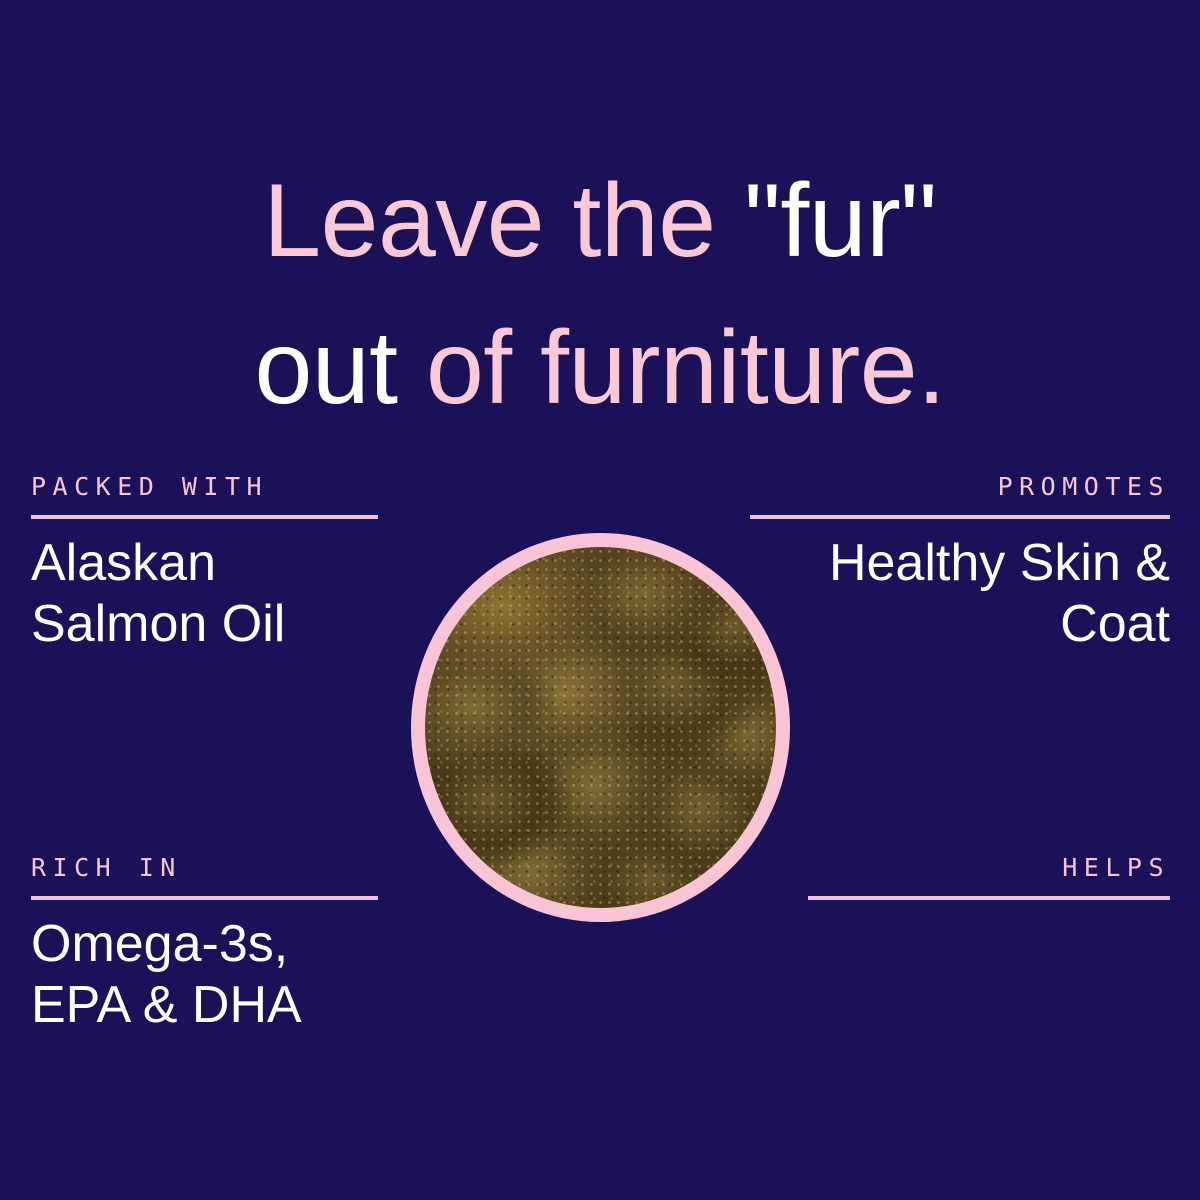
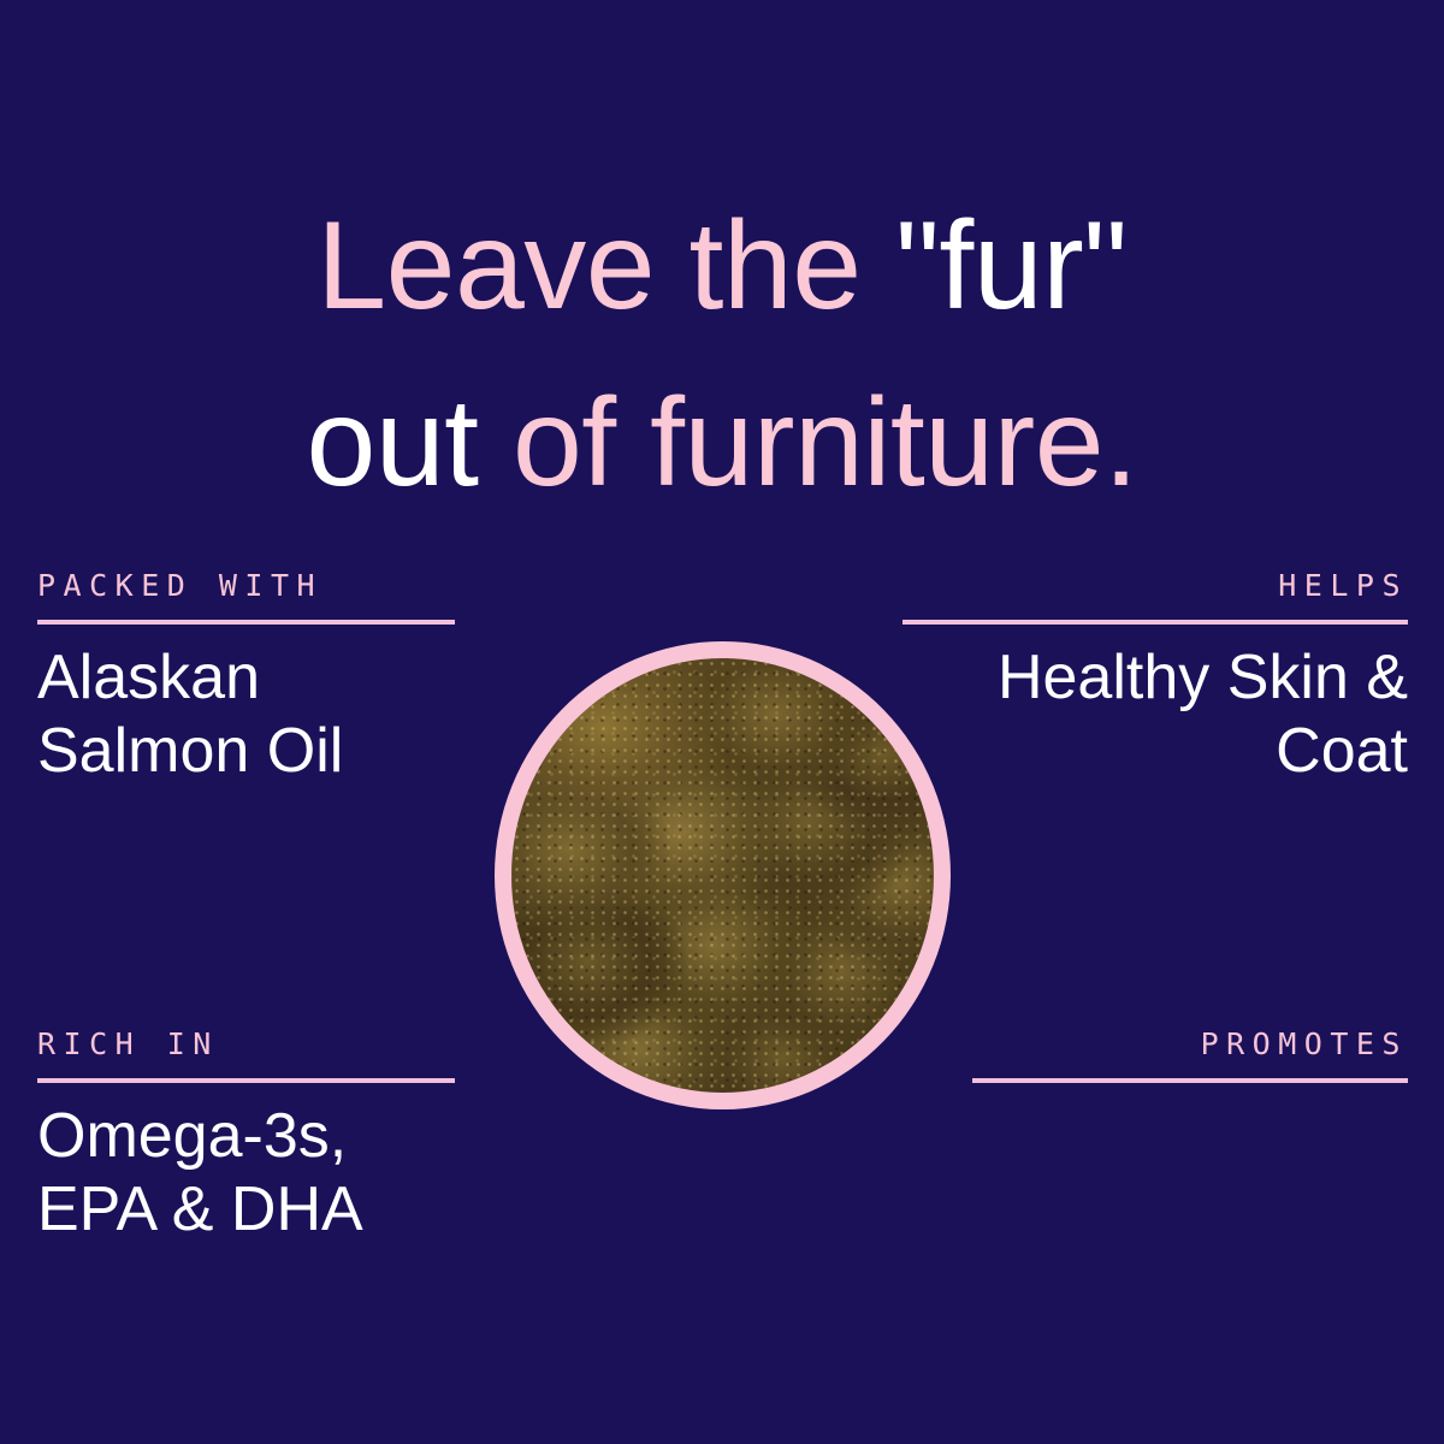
  Leave the "fur"
  out of furniture.
  PACKED WITH
  Alaskan
  Salmon Oil
- PROMOTES
+ HELPS
  Healthy Skin &
  Coat
  RICH IN
  Omega-3s,
  EPA & DHA
- HELPS
+ PROMOTES
